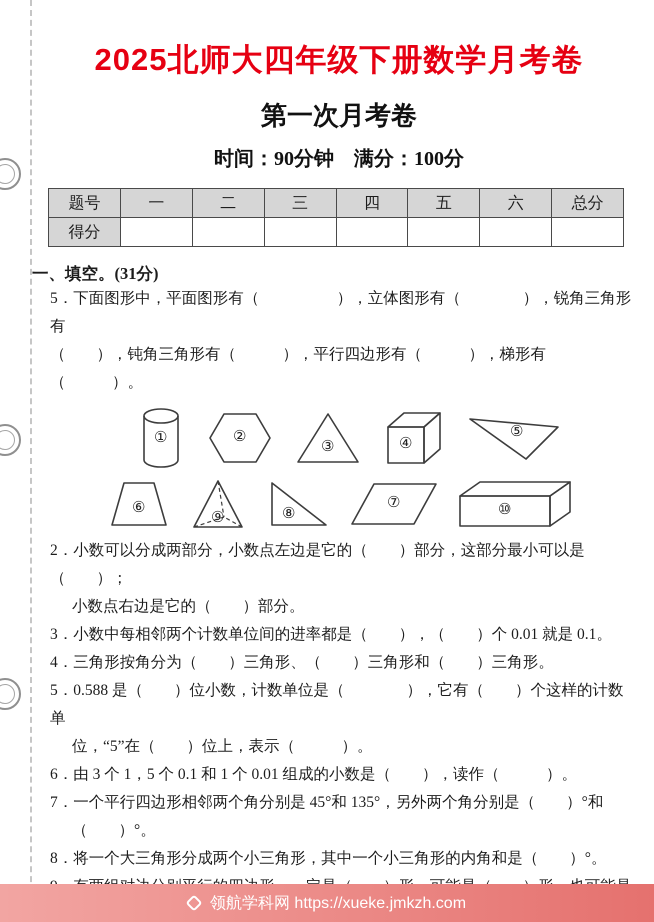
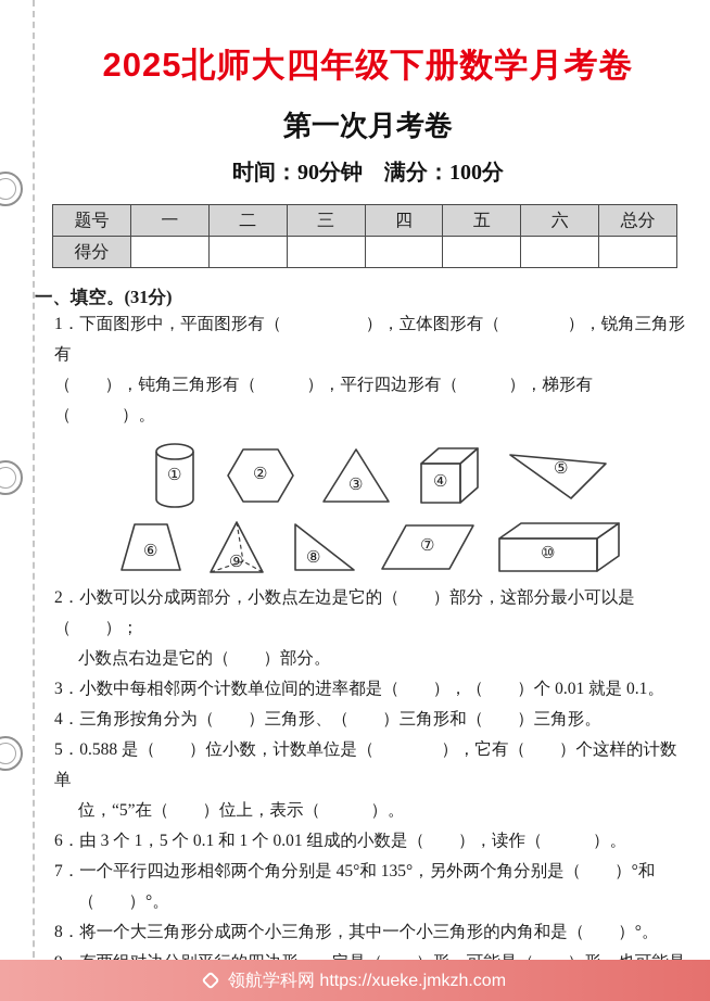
  2025北师大四年级下册数学月考卷
  第一次月考卷
  时间：90分钟 满分：100分
  题号	一	二	三	四	五	六	总分
  得分
  一、填空。(31分)
- 5．下面图形中，平面图形有（ ），立体图形有（ ），锐角三角形有
+ 1．下面图形中，平面图形有（ ），立体图形有（ ），锐角三角形有
  （ ），钝角三角形有（ ），平行四边形有（ ），梯形有（ ）。
  ①
  ②
  ③
  ④
  ⑤
  ⑥
  ⑨
  ⑧
  ⑦
  ⑩
  2．小数可以分成两部分，小数点左边是它的（ ）部分，这部分最小可以是（ ）；
  小数点右边是它的（ ）部分。
  3．小数中每相邻两个计数单位间的进率都是（ ），（ ）个 0.01 就是 0.1。
  4．三角形按角分为（ ）三角形、（ ）三角形和（ ）三角形。
  5．0.588 是（ ）位小数，计数单位是（ ），它有（ ）个这样的计数单
  位，“5”在（ ）位上，表示（ ）。
  6．由 3 个 1，5 个 0.1 和 1 个 0.01 组成的小数是（ ），读作（ ）。
  7．一个平行四边形相邻两个角分别是 45°和 135°，另外两个角分别是（ ）°和
  （ ）°。
  8．将一个大三角形分成两个小三角形，其中一个小三角形的内角和是（ ）°。
  领航学科网 https://xueke.jmkzh.com
